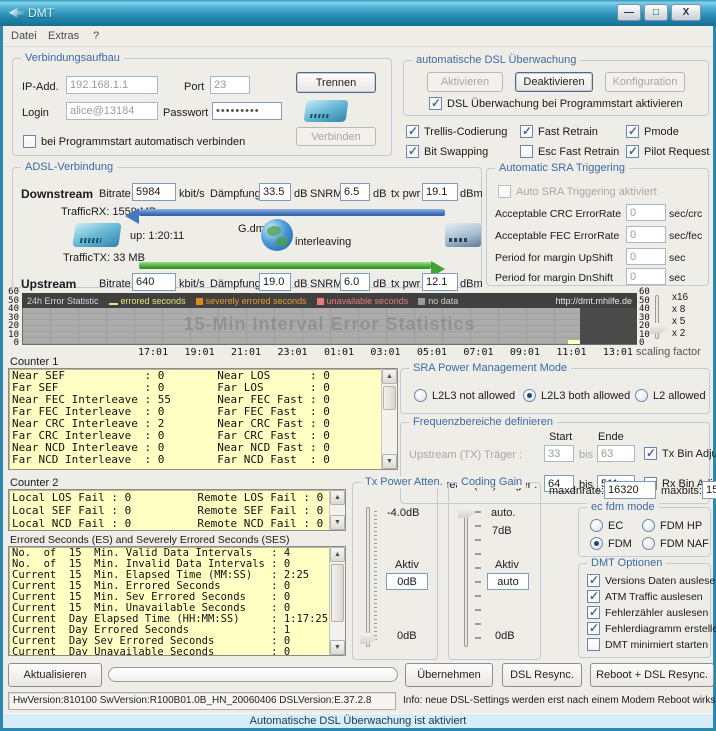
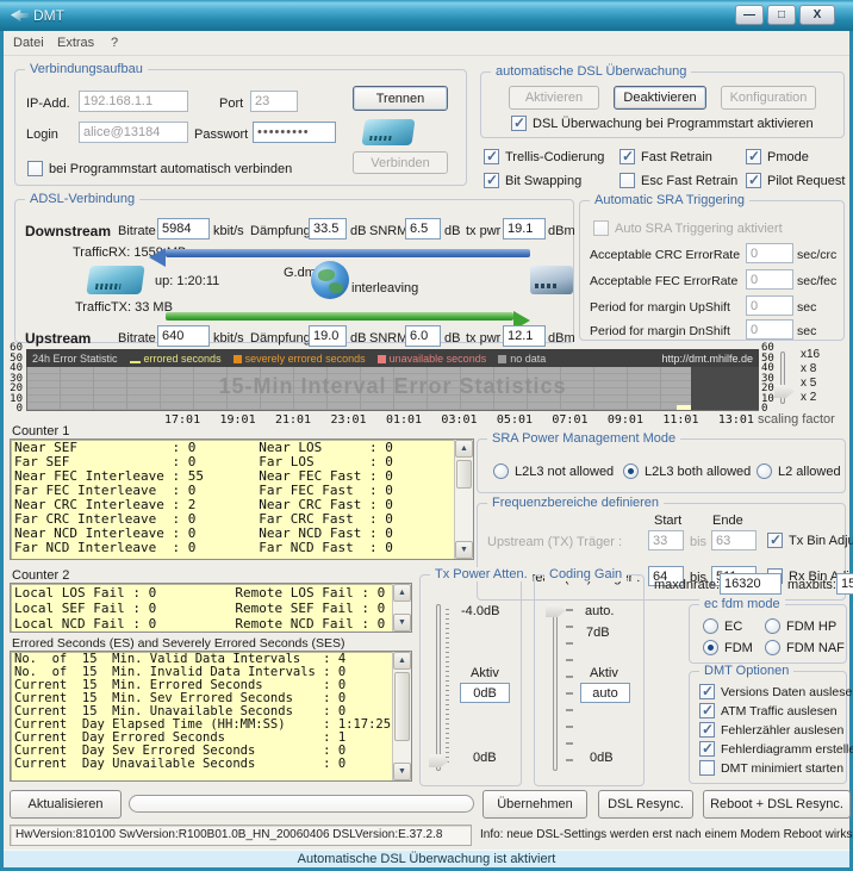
  DMT
  —
  □
  X
  Datei
  Extras
  ?
  Verbindungsaufbau
  IP-Add.
  192.168.1.1
  Port
  23
  Trennen
  Login
  alice@13184
  Passwort
  •••••••••
  Verbinden
  bei Programmstart automatisch verbinden
  automatische DSL Überwachung
  Aktivieren
  Deaktivieren
  Konfiguration
  DSL Überwachung bei Programmstart aktivieren
  Trellis-Codierung
  Fast Retrain
  Pmode
  Bit Swapping
  Esc Fast Retrain
  Pilot Request
  ADSL-Verbindung
  Downstream
  Bitrate
  5984
  kbit/s
  Dämpfung
  33.5
  dB
  SNRM
  6.5
  dB
  tx pwr
  19.1
  dBm
  TrafficRX: 1559
  up: 1:20:11
  G.dm
  interleaving
  TrafficTX: 33 MB
  Upstream
  Bitrate
  640
  kbit/s
  Dämpfung
  19.0
  dB
  SNRM
  6.0
  dB
  tx pwr
  12.1
  dBm
  Automatic SRA Triggering
  Auto SRA Triggering aktiviert
  Acceptable CRC ErrorRate
  0
  sec/crc
  Acceptable FEC ErrorRate
  0
  sec/fec
  Period for margin UpShift
  0
  sec
  Period for margin DnShift
  0
  sec
  24h Error Statistic
  errored seconds
  severely errored seconds
  unavailable seconds
  no data
  http://dmt.mhilfe.de
  15-Min Interval Error Statistics
  60
  50
  40
  30
  20
  10
  0
  60
  50
  40
  30
  20
  10
  0
  17:01
  19:01
  21:01
  23:01
  01:01
  03:01
  05:01
  07:01
  09:01
  11:01
  13:01
  x16
  x 8
  x 5
  x 2
  scaling factor
  Counter 1
  Near SEF : 0 Near LOS : 0
  Far SEF : 0 Far LOS : 0
  Near FEC Interleave : 55 Near FEC Fast : 0
  Far FEC Interleave : 0 Far FEC Fast : 0
  Near CRC Interleave : 2 Near CRC Fast : 0
  Far CRC Interleave : 0 Far CRC Fast : 0
  Near NCD Interleave : 0 Near NCD Fast : 0
  Far NCD Interleave : 0 Far NCD Fast : 0
  SRA Power Management Mode
  L2L3 not allowed
  L2L3 both allowed
  L2 allowed
  Frequenzbereiche definieren
  Start
  Ende
  Upstream (TX) Träger :
  33
  bis
  63
  Tx Bin Adju
  64
  bis
  Counter 2
  Local LOS Fail : 0 Remote LOS Fail : 0
  Local SEF Fail : 0 Remote SEF Fail : 0
  Local NCD Fail : 0 Remote NCD Fail : 0
  Errored Seconds (ES) and Severely Errored Seconds (SES)
  No. of 15 Min. Valid Data Intervals : 4
  No. of 15 Min. Invalid Data Intervals : 0
- Current 15 Min. Elapsed Time (MM:SS) : 2:25
  Current 15 Min. Errored Seconds : 0
  Current 15 Min. Sev Errored Seconds : 0
  Current 15 Min. Unavailable Seconds : 0
  Current Day Elapsed Time (HH:MM:SS) : 1:17:25
  Current Day Errored Seconds : 1
  Current Day Sev Errored Seconds : 0
  Current Day Unavailable Seconds : 0
  Tx Power Atten.
  -4.0dB
  Aktiv
  0dB
  0dB
  Coding Gain
  auto.
  7dB
  Aktiv
  auto
  0dB
  maxdnrate:
  16320
  maxbits:
  15
  ec fdm mode
  EC
  FDM HP
  FDM
  FDM NAF
  DMT Optionen
  Versions Daten auslese
  ATM Traffic auslesen
  Fehlerzähler auslesen
  Fehlerdiagramm erstelle
  DMT minimiert starten
  Aktualisieren
  Übernehmen
  DSL Resync.
  Reboot + DSL Resync.
  HwVersion:810100 SwVersion:R100B01.0B_HN_20060406 DSLVersion:E.37.2.8
  Info: neue DSL-Settings werden erst nach einem Modem Reboot wirks
  Automatische DSL Überwachung ist aktiviert
